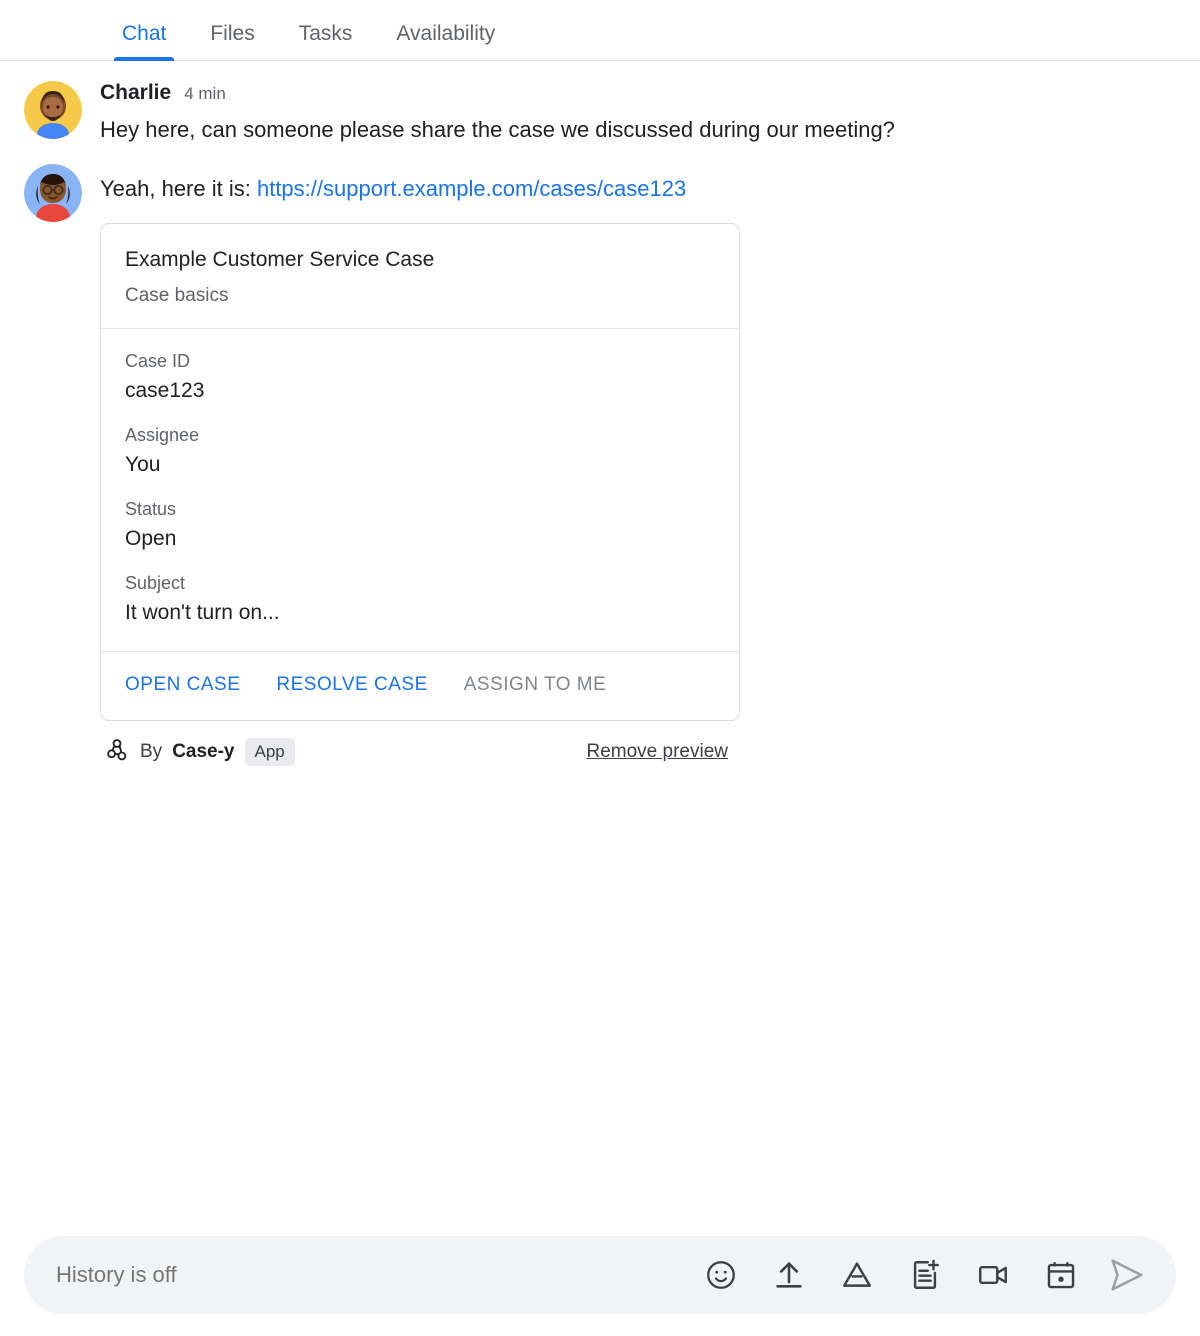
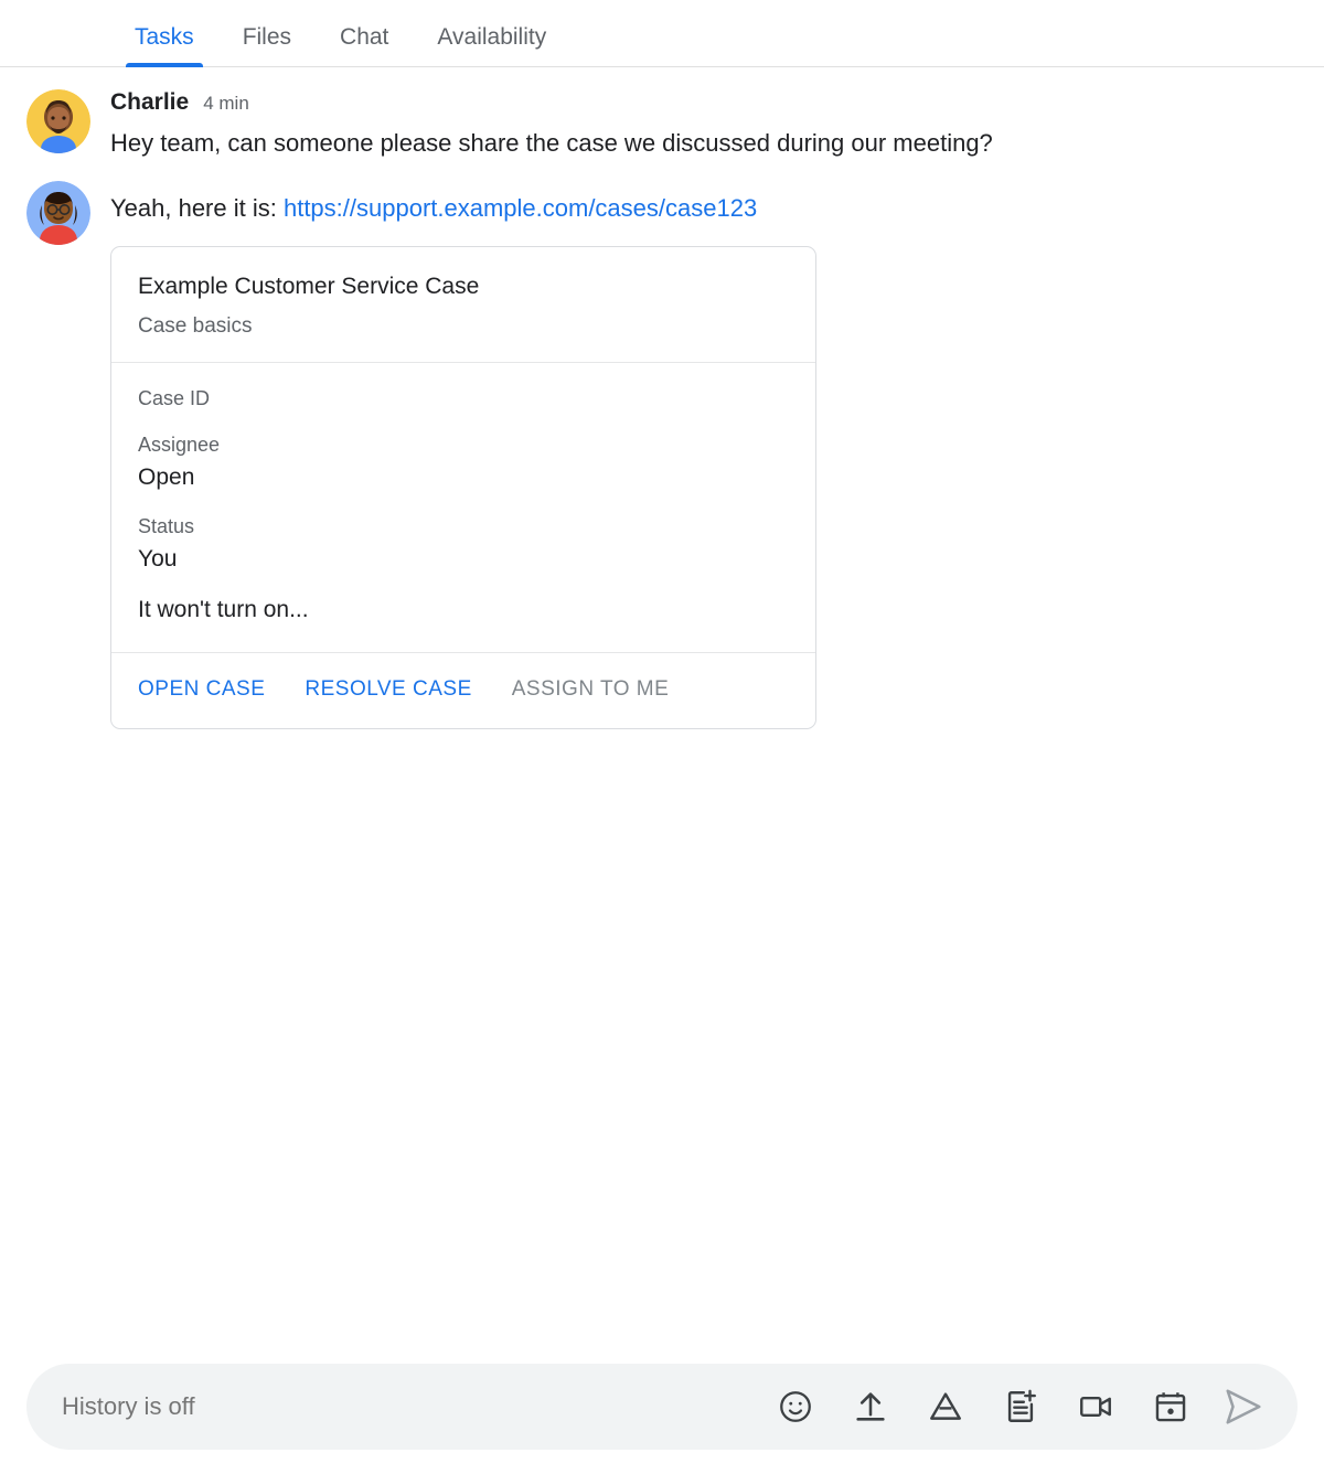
- Chat
+ Tasks
  Files
- Tasks
+ Chat
  Availability
  Charlie
  4 min
- Hey here, can someone please share the case we discussed during our meeting?
+ Hey team, can someone please share the case we discussed during our meeting?
  Yeah, here it is: https://support.example.com/cases/case123
  Example Customer Service Case
  Case basics
  Case ID
- case123
  Assignee
- You
+ Open
  Status
- Open
+ You
- Subject
  It won't turn on...
  OPEN CASE
  RESOLVE CASE
  ASSIGN TO ME
- By
- Case-y
- App
- Remove preview
  History is off
